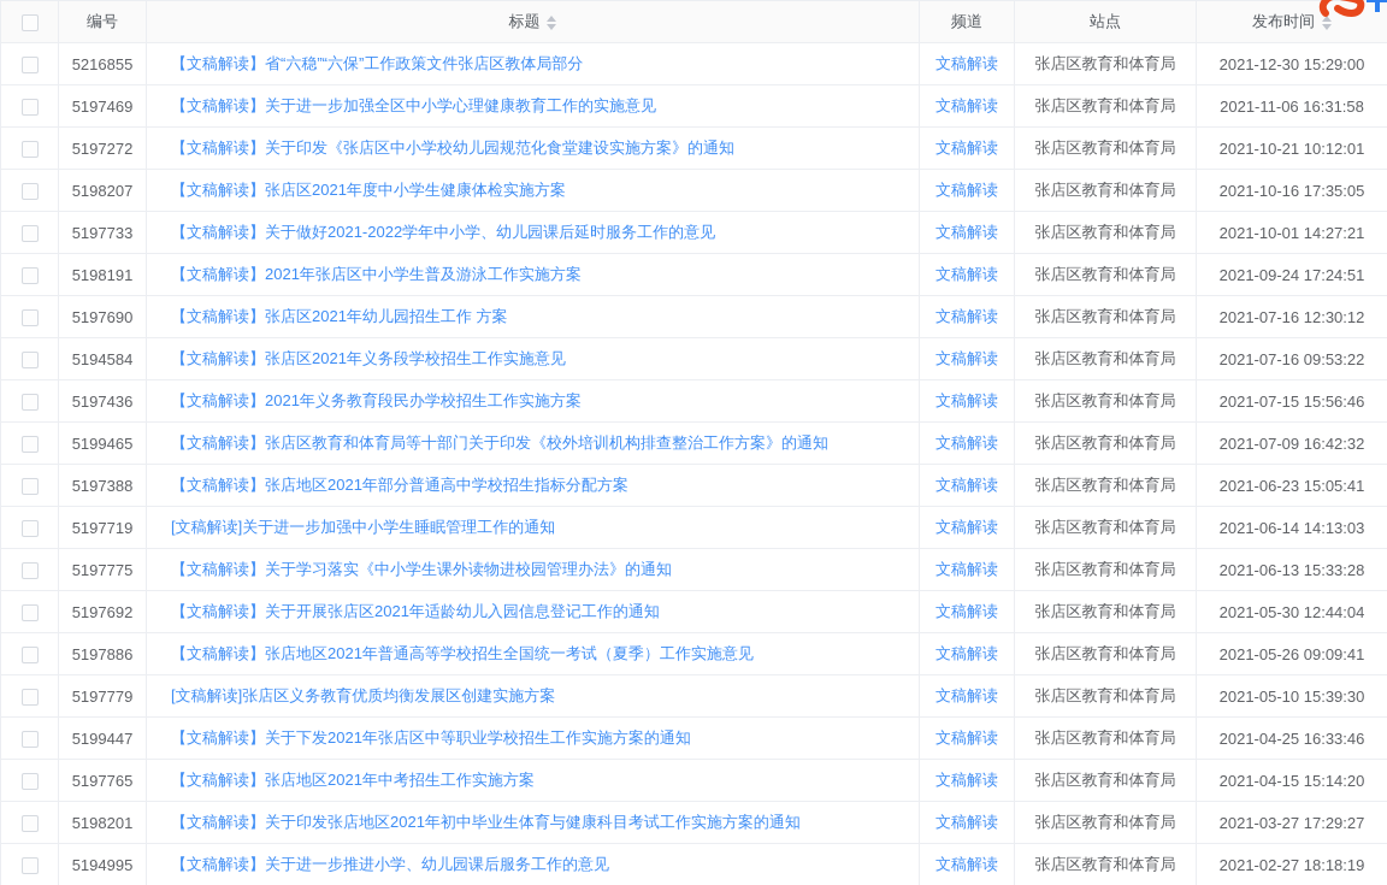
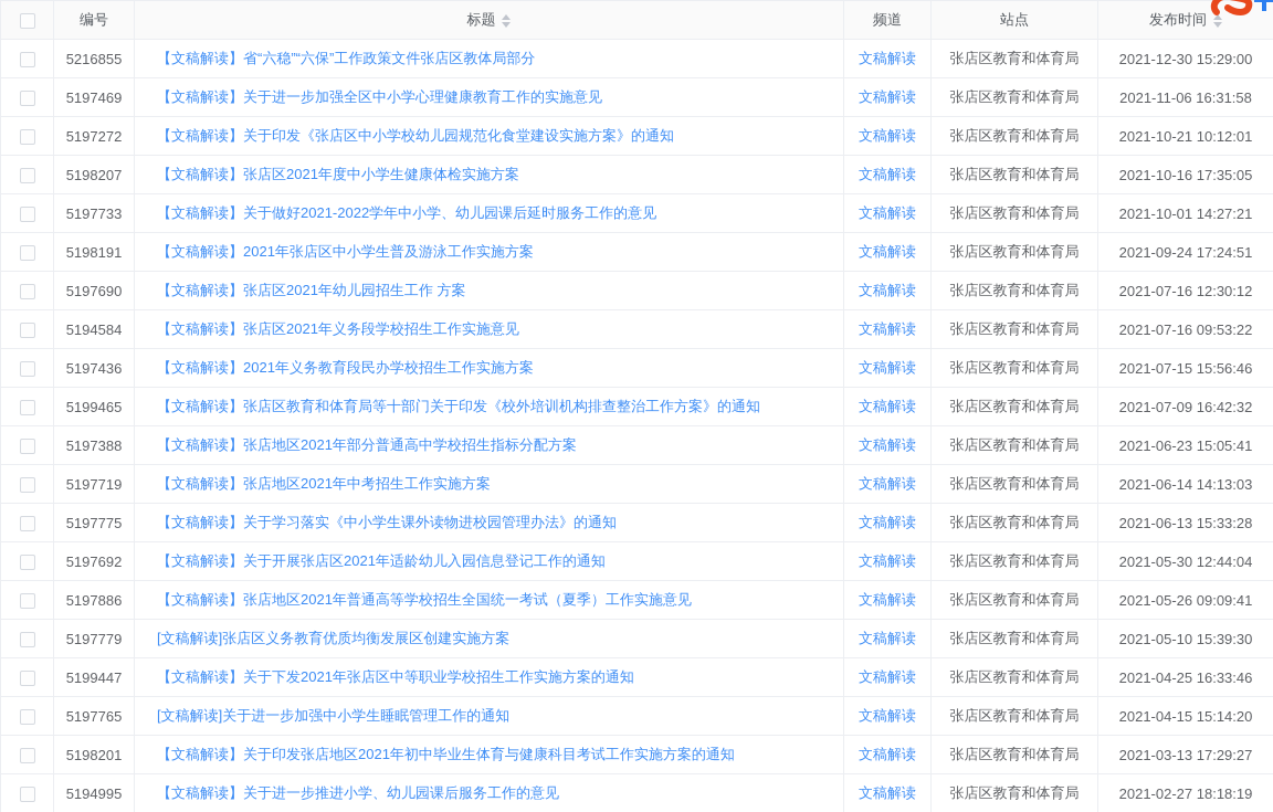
  	编号	标题	频道	站点	发布时间
  	5216855	【文稿解读】省“六稳”“六保”工作政策文件张店区教体局部分	文稿解读	张店区教育和体育局	2021-12-30 15:29:00
  	5197469	【文稿解读】关于进一步加强全区中小学心理健康教育工作的实施意见	文稿解读	张店区教育和体育局	2021-11-06 16:31:58
  	5197272	【文稿解读】关于印发《张店区中小学校幼儿园规范化食堂建设实施方案》的通知	文稿解读	张店区教育和体育局	2021-10-21 10:12:01
  	5198207	【文稿解读】张店区2021年度中小学生健康体检实施方案	文稿解读	张店区教育和体育局	2021-10-16 17:35:05
  	5197733	【文稿解读】关于做好2021-2022学年中小学、幼儿园课后延时服务工作的意见	文稿解读	张店区教育和体育局	2021-10-01 14:27:21
  	5198191	【文稿解读】2021年张店区中小学生普及游泳工作实施方案	文稿解读	张店区教育和体育局	2021-09-24 17:24:51
  	5197690	【文稿解读】张店区2021年幼儿园招生工作 方案	文稿解读	张店区教育和体育局	2021-07-16 12:30:12
  	5194584	【文稿解读】张店区2021年义务段学校招生工作实施意见	文稿解读	张店区教育和体育局	2021-07-16 09:53:22
  	5197436	【文稿解读】2021年义务教育段民办学校招生工作实施方案	文稿解读	张店区教育和体育局	2021-07-15 15:56:46
  	5199465	【文稿解读】张店区教育和体育局等十部门关于印发《校外培训机构排查整治工作方案》的通知	文稿解读	张店区教育和体育局	2021-07-09 16:42:32
  	5197388	【文稿解读】张店地区2021年部分普通高中学校招生指标分配方案	文稿解读	张店区教育和体育局	2021-06-23 15:05:41
- 	5197719	[文稿解读]关于进一步加强中小学生睡眠管理工作的通知	文稿解读	张店区教育和体育局	2021-06-14 14:13:03
+ 	5197719	【文稿解读】张店地区2021年中考招生工作实施方案	文稿解读	张店区教育和体育局	2021-06-14 14:13:03
  	5197775	【文稿解读】关于学习落实《中小学生课外读物进校园管理办法》的通知	文稿解读	张店区教育和体育局	2021-06-13 15:33:28
  	5197692	【文稿解读】关于开展张店区2021年适龄幼儿入园信息登记工作的通知	文稿解读	张店区教育和体育局	2021-05-30 12:44:04
  	5197886	【文稿解读】张店地区2021年普通高等学校招生全国统一考试（夏季）工作实施意见	文稿解读	张店区教育和体育局	2021-05-26 09:09:41
  	5197779	[文稿解读]张店区义务教育优质均衡发展区创建实施方案	文稿解读	张店区教育和体育局	2021-05-10 15:39:30
  	5199447	【文稿解读】关于下发2021年张店区中等职业学校招生工作实施方案的通知	文稿解读	张店区教育和体育局	2021-04-25 16:33:46
- 	5197765	【文稿解读】张店地区2021年中考招生工作实施方案	文稿解读	张店区教育和体育局	2021-04-15 15:14:20
+ 	5197765	[文稿解读]关于进一步加强中小学生睡眠管理工作的通知	文稿解读	张店区教育和体育局	2021-04-15 15:14:20
- 	5198201	【文稿解读】关于印发张店地区2021年初中毕业生体育与健康科目考试工作实施方案的通知	文稿解读	张店区教育和体育局	2021-03-27 17:29:27
+ 	5198201	【文稿解读】关于印发张店地区2021年初中毕业生体育与健康科目考试工作实施方案的通知	文稿解读	张店区教育和体育局	2021-03-13 17:29:27
  	5194995	【文稿解读】关于进一步推进小学、幼儿园课后服务工作的意见	文稿解读	张店区教育和体育局	2021-02-27 18:18:19
